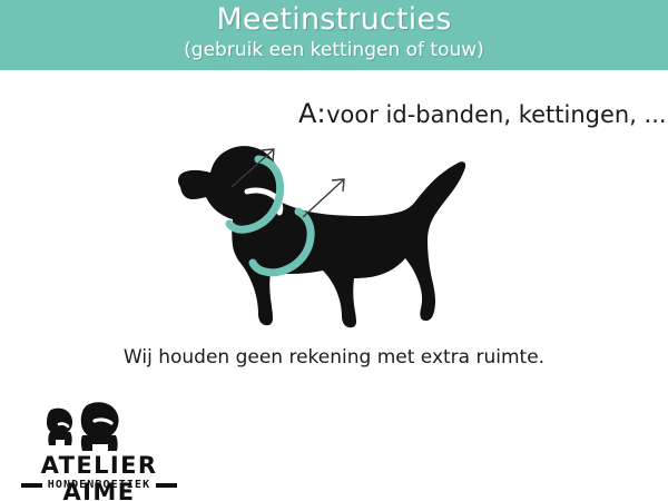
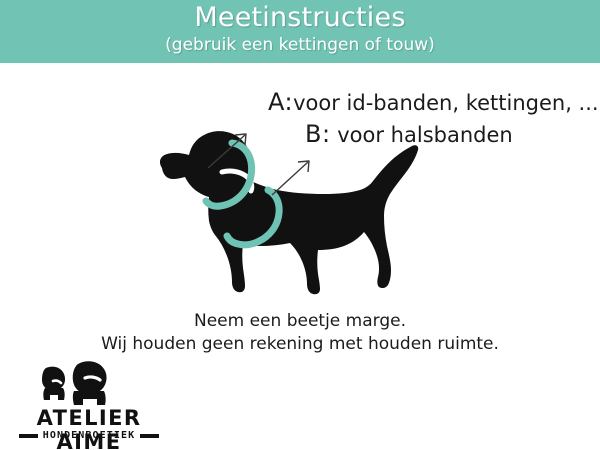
  Meetinstructies
  (gebruik een kettingen of touw)
  A:voor id-banden, kettingen, ...
+ B: voor halsbanden
+ Neem een beetje marge.
- Wij houden geen rekening met extra ruimte.
+ Wij houden geen rekening met houden ruimte.
  ATELIER AIME
  HONDENBOETIEK
